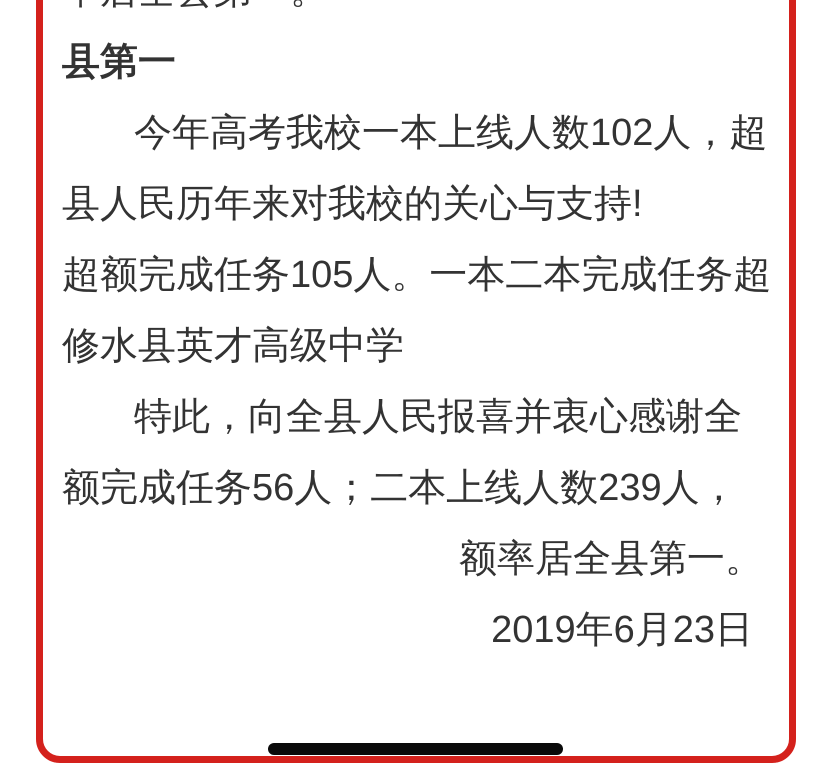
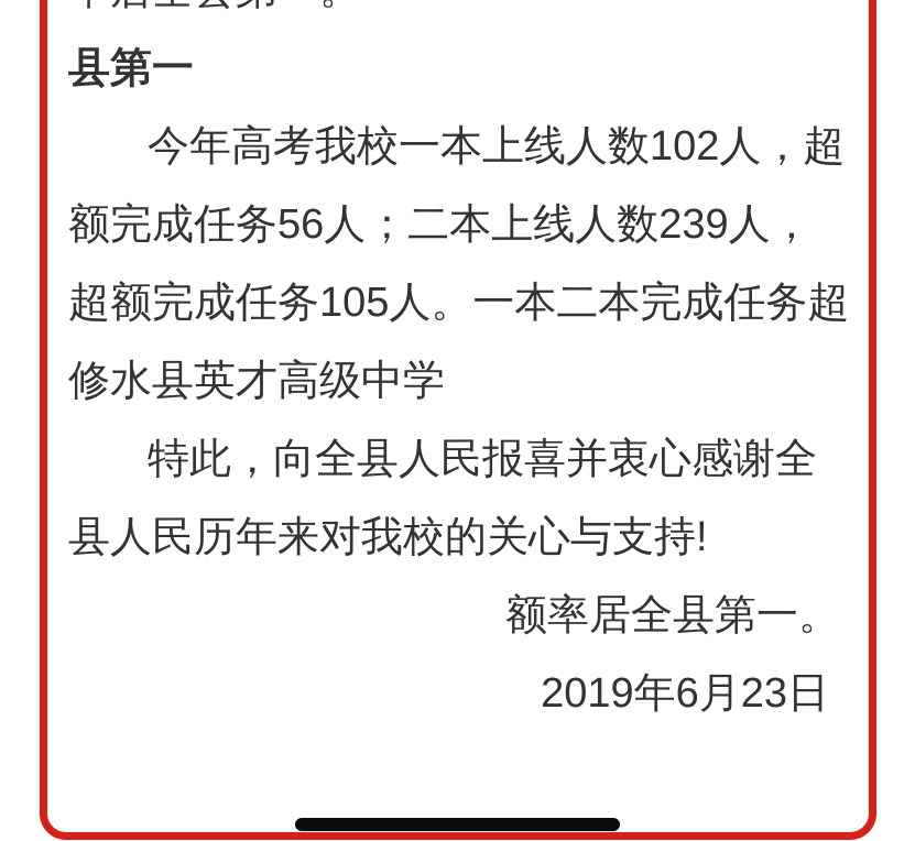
  县第一
  今年高考我校一本上线人数102人，超
- 县人民历年来对我校的关心与支持!
+ 额完成任务56人；二本上线人数239人，
  超额完成任务105人。一本二本完成任务超
  修水县英才高级中学
  特此，向全县人民报喜并衷心感谢全
- 额完成任务56人；二本上线人数239人，
+ 县人民历年来对我校的关心与支持!
  额率居全县第一。
  2019年6月23日
